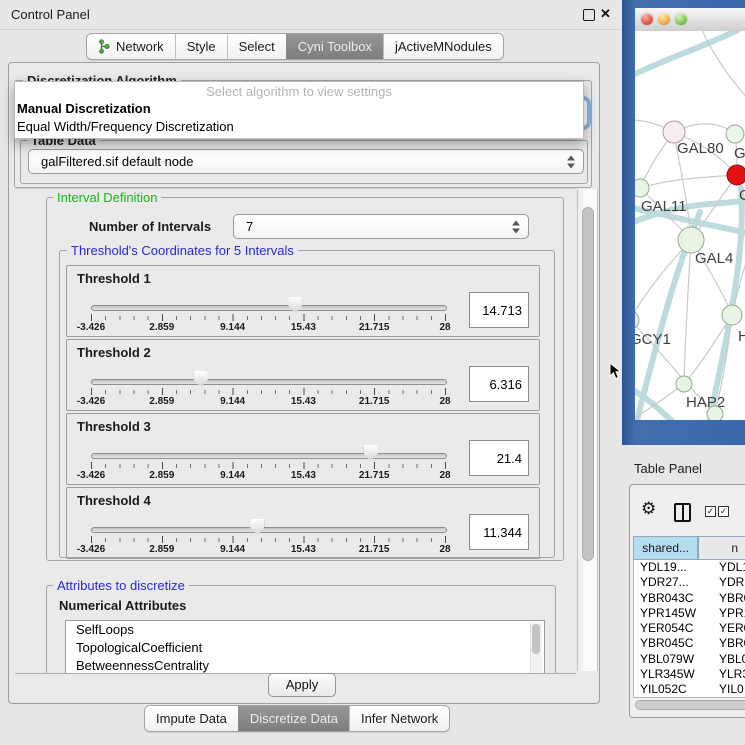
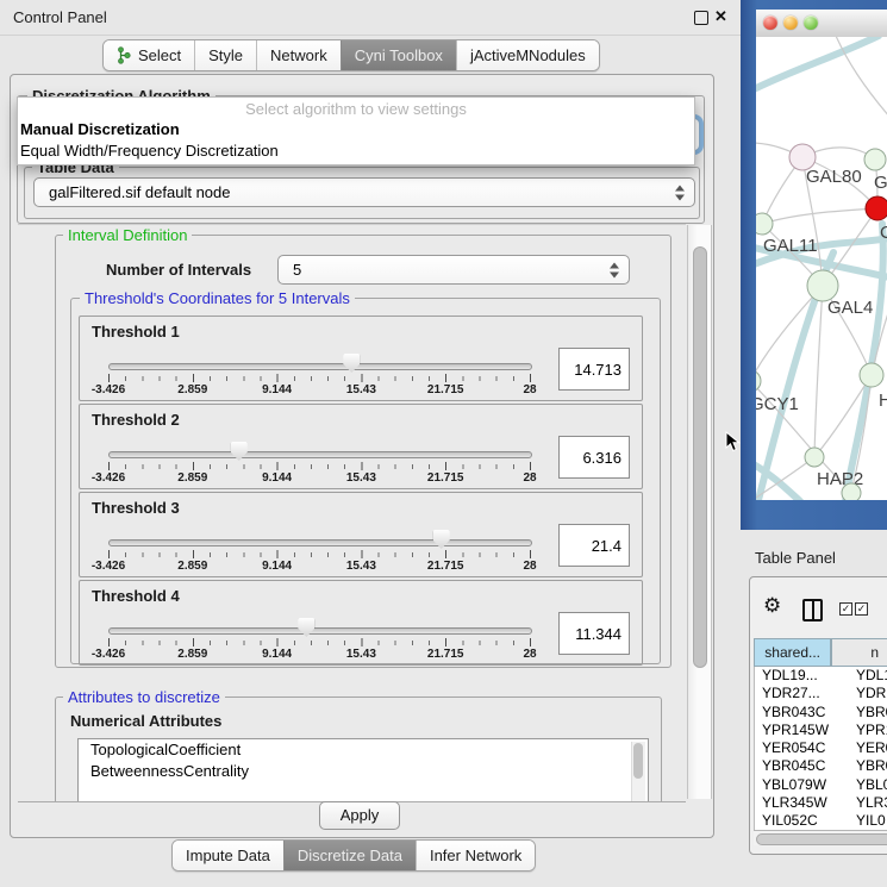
  Control Panel
  ✕
- Network
+ Select
  Style
- Select
+ Network
  Cyni Toolbox
  jActiveMNodules
  Select algorithm to view settings
  Manual Discretization
  Equal Width/Frequency Discretization
  Table Data
  galFiltered.sif default node
  Interval Definition
  Number of Intervals
- 7
+ 5
  Threshold's Coordinates for 5 Intervals
  Threshold 1
  -3.426
  2.859
  9.144
  15.43
  21.715
  28
  14.713
  Threshold 2
  -3.426
  2.859
  9.144
  15.43
  21.715
  28
  6.316
  Threshold 3
  -3.426
  2.859
  9.144
  15.43
  21.715
  28
  21.4
  Threshold 4
  -3.426
  2.859
  9.144
  15.43
  21.715
  28
  11.344
  Attributes to discretize
  Numerical Attributes
- SelfLoops
  TopologicalCoefficient
  BetweennessCentrality
  Apply
  Impute Data
  Discretize Data
  Infer Network
  GAL80
  C
  GAL11
  GAL4
  GCY1
  H
  HAP2
  Table Panel
  ⚙
  ✓
  ✓
  shared...
  n
  YDL19...
  YDL
  YDR27...
  YDR
  YBR043C
  YBR
  YPR145W
  YPR
  YER054C
  YER
  YBR045C
  YBR
  YBL079W
  YBL
  YLR345W
  YLR
  YIL052C
  YIL0
